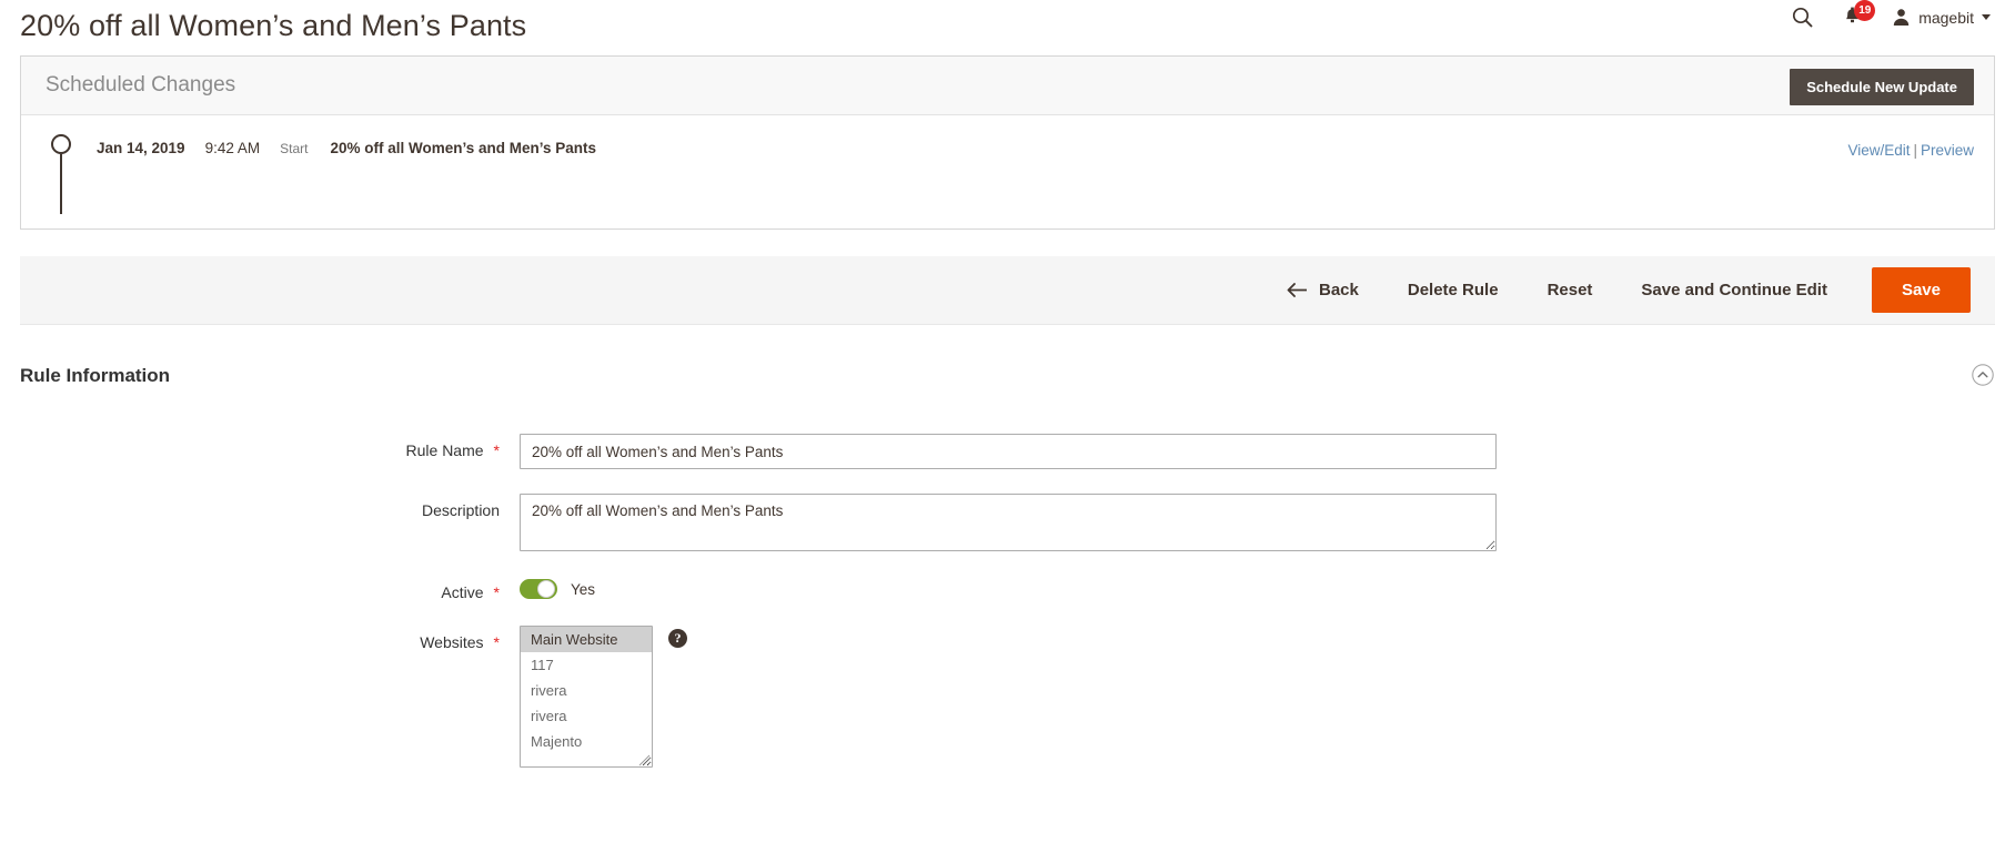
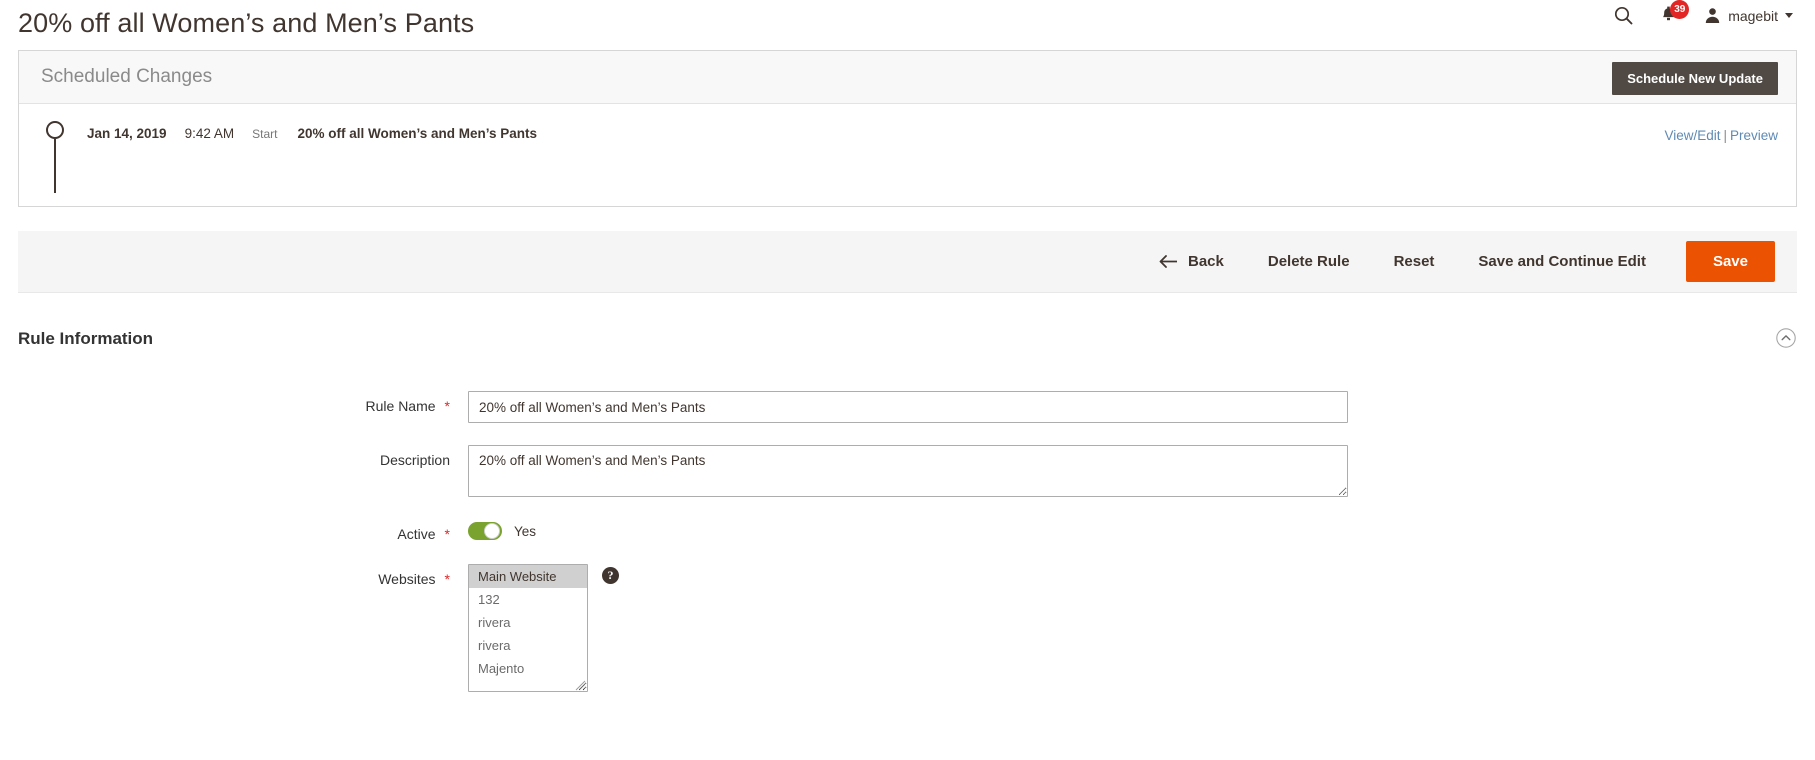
  20% off all Women’s and Men’s Pants
- 19
+ 39
  magebit
  Scheduled Changes
  Schedule New Update
  Jan 14, 2019
  9:42 AM
  Start
  20% off all Women’s and Men’s Pants
  View/Edit | Preview
  Back
  Delete Rule
  Reset
  Save and Continue Edit
  Save
  Rule Information
  Rule Name *
  20% off all Women’s and Men’s Pants
  Description
  20% off all Women’s and Men’s Pants
  Active *
  Yes
  Websites *
  Main Website
- 117
+ 132
  rivera
  rivera
  Majento
  ?
